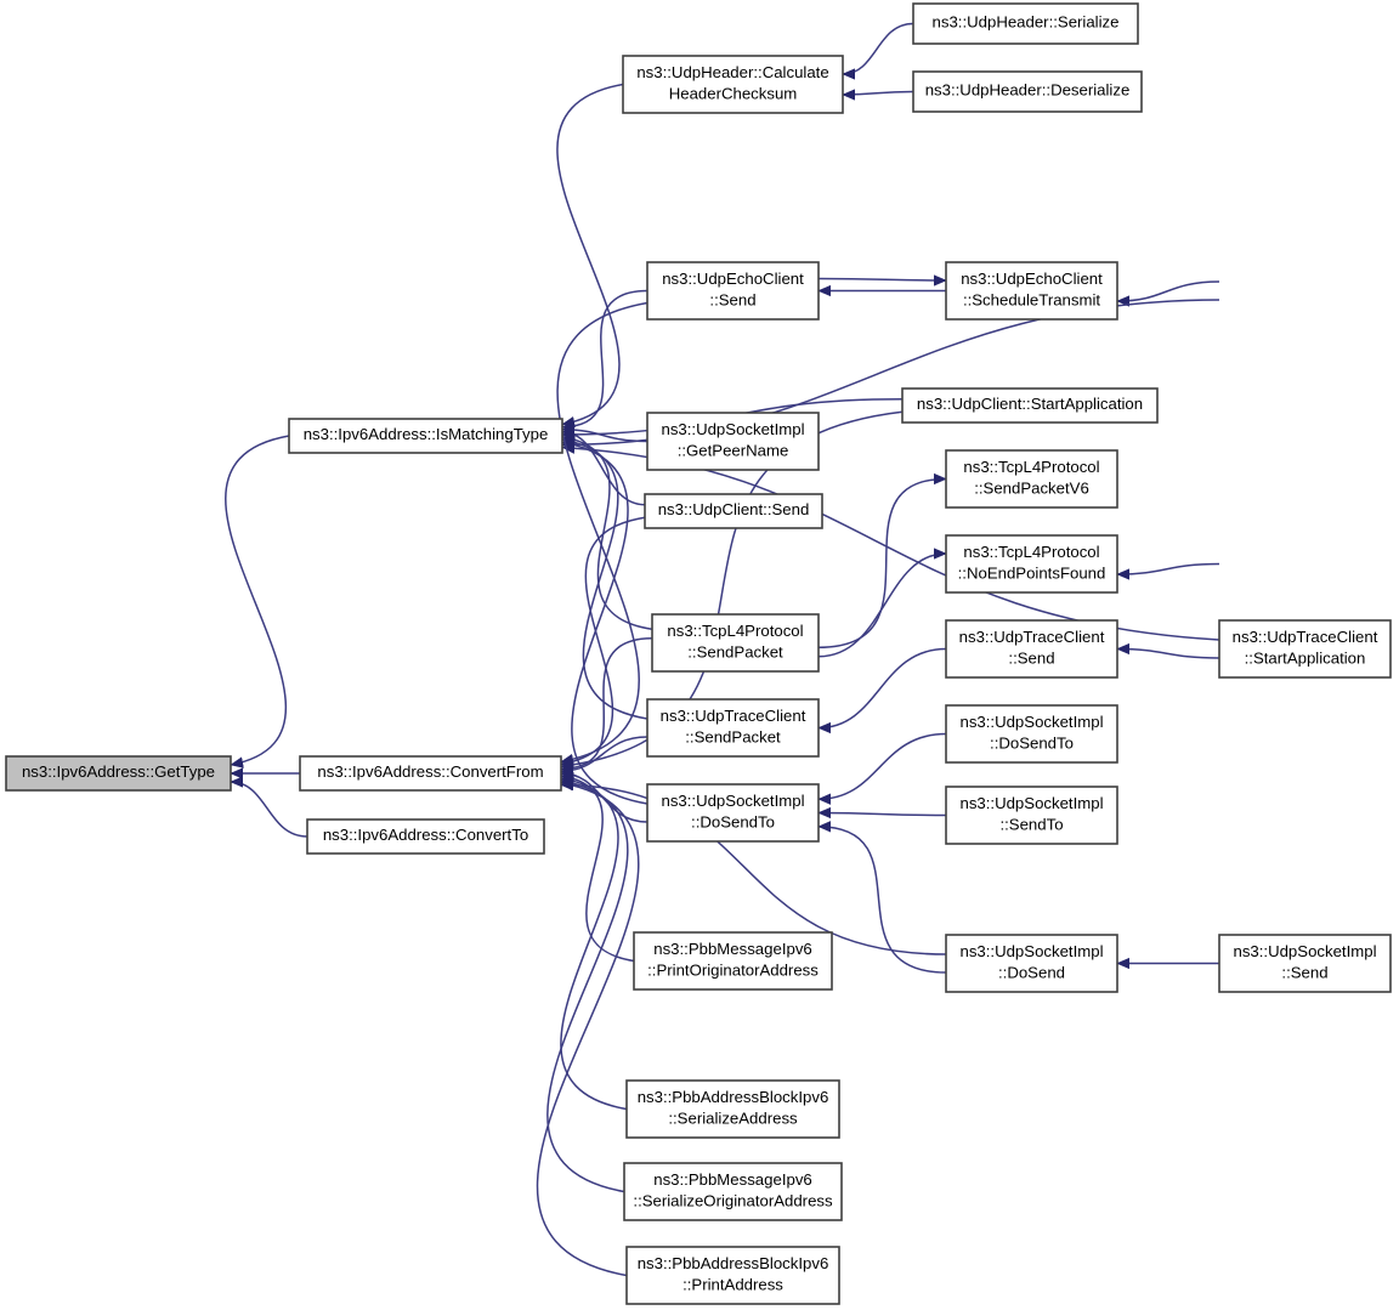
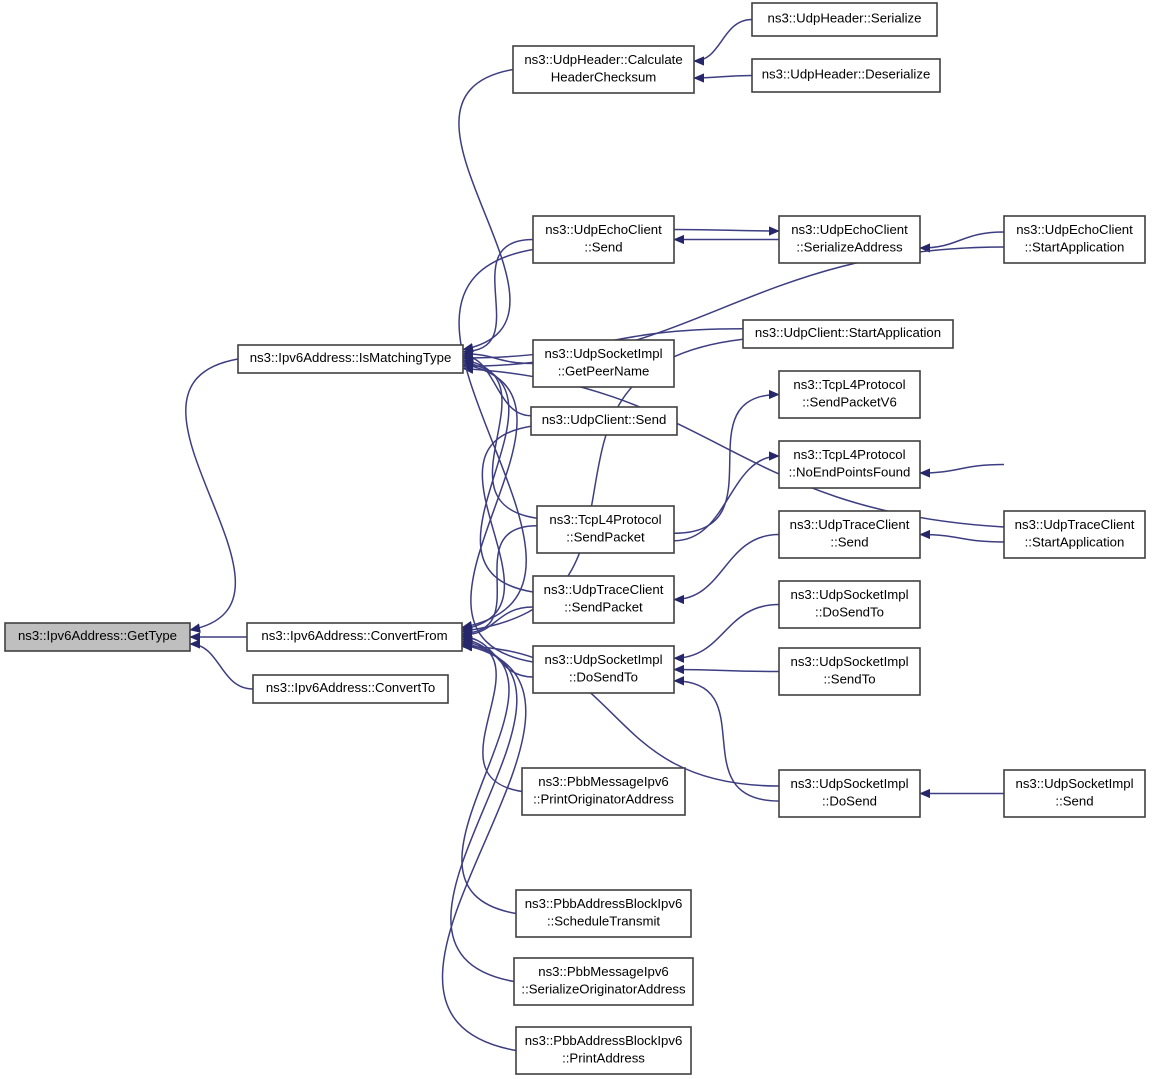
  ns3::UdpHeader::Serialize
  ns3::UdpHeader::Deserialize
  ns3::UdpHeader::Calculate HeaderChecksum
  ns3::UdpEchoClient ::Send
- ns3::UdpEchoClient ::ScheduleTransmit
+ ns3::UdpEchoClient ::SerializeAddress
+ ns3::UdpEchoClient ::StartApplication
  ns3::Ipv6Address::IsMatchingType
  ns3::UdpClient::StartApplication
  ns3::UdpSocketImpl ::GetPeerName
  ns3::TcpL4Protocol ::SendPacketV6
  ns3::UdpClient::Send
  ns3::TcpL4Protocol ::NoEndPointsFound
  ns3::TcpL4Protocol ::SendPacket
  ns3::UdpTraceClient ::Send
  ns3::UdpTraceClient ::StartApplication
  ns3::UdpTraceClient ::SendPacket
  ns3::UdpSocketImpl ::DoSendTo
  ns3::Ipv6Address::GetType
  ns3::Ipv6Address::ConvertFrom
  ns3::UdpSocketImpl ::DoSendTo
  ns3::UdpSocketImpl ::SendTo
  ns3::Ipv6Address::ConvertTo
  ns3::PbbMessageIpv6 ::PrintOriginatorAddress
  ns3::UdpSocketImpl ::DoSend
  ns3::UdpSocketImpl ::Send
- ns3::PbbAddressBlockIpv6 ::SerializeAddress
+ ns3::PbbAddressBlockIpv6 ::ScheduleTransmit
  ns3::PbbMessageIpv6 ::SerializeOriginatorAddress
  ns3::PbbAddressBlockIpv6 ::PrintAddress
